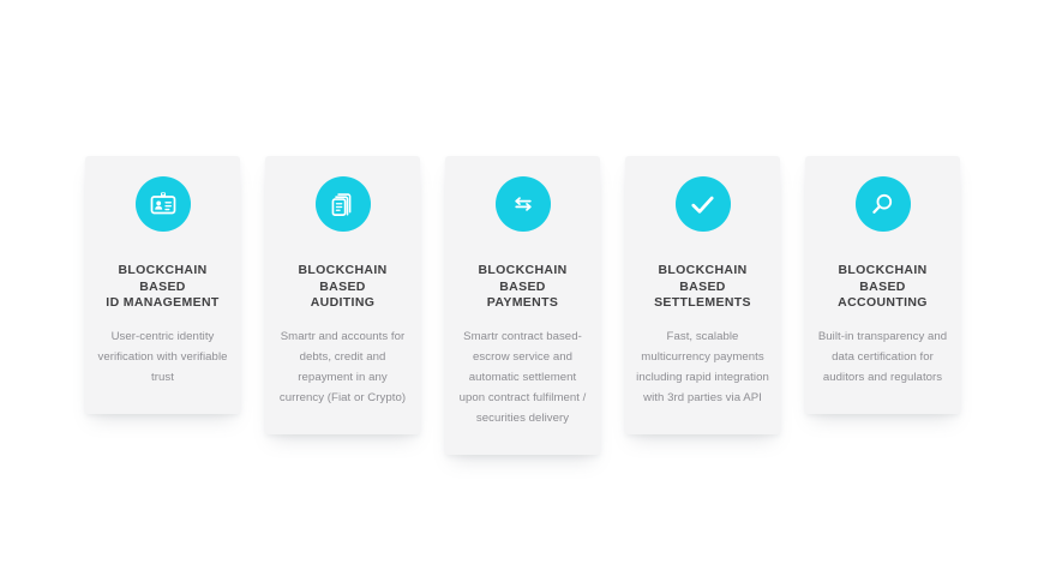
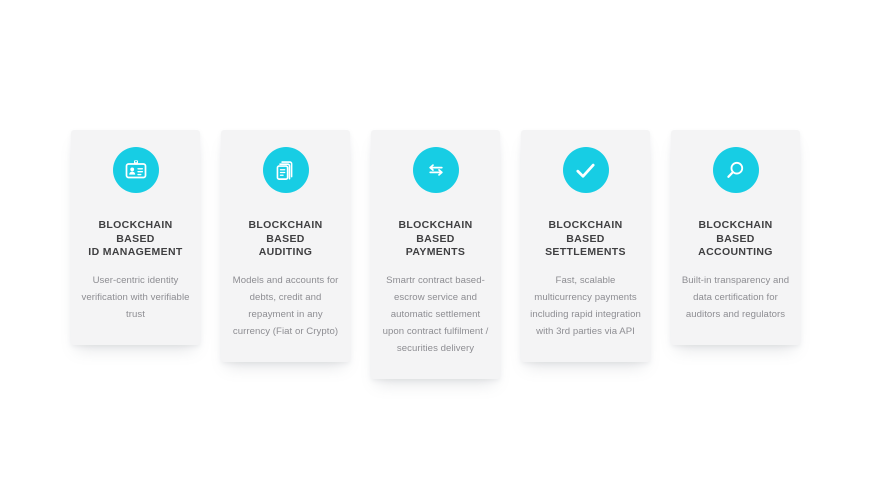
  BLOCKCHAIN BASED
  ID MANAGEMENT
  User-centric identity verification with verifiable trust
  BLOCKCHAIN BASED
  AUDITING
- Smartr and accounts for debts, credit and repayment in any currency (Fiat or Crypto)
+ Models and accounts for debts, credit and repayment in any currency (Fiat or Crypto)
  BLOCKCHAIN BASED
  PAYMENTS
  Smartr contract based-escrow service and automatic settlement upon contract fulfilment / securities delivery
  BLOCKCHAIN BASED
  SETTLEMENTS
  Fast, scalable multicurrency payments including rapid integration with 3rd parties via API
  BLOCKCHAIN BASED
  ACCOUNTING
  Built-in transparency and data certification for auditors and regulators
